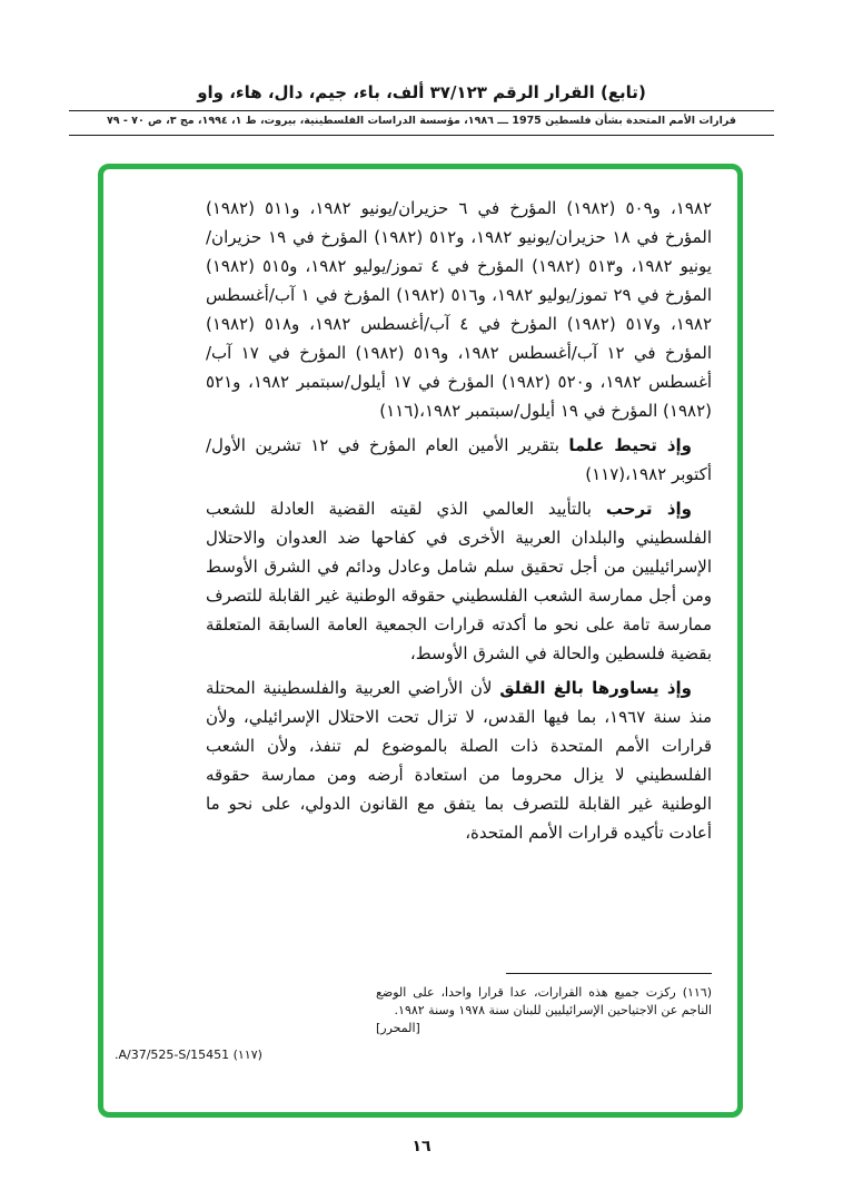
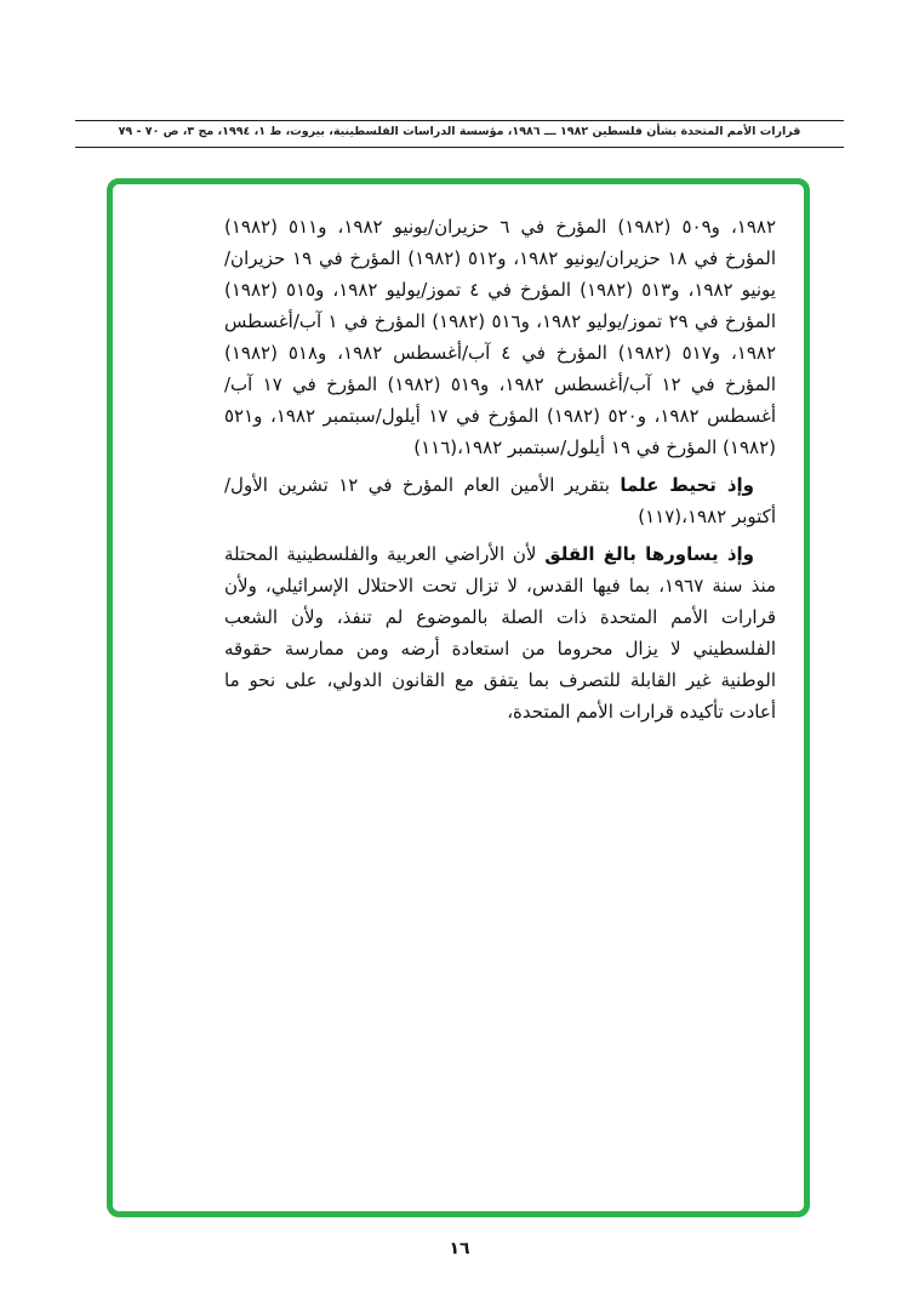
- (تابع) القرار الرقم ٣٧/١٢٣ ألف، باء، جيم، دال، هاء، واو
- قرارات الأمم المتحدة بشأن فلسطين 1975 ـــ ١٩٨٦، مؤسسة الدراسات الفلسطينية، بيروت، ط ١، ١٩٩٤، مج ٣، ص ٧٠ - ٧٩
+ قرارات الأمم المتحدة بشأن فلسطين ١٩٨٢ ـــ ١٩٨٦، مؤسسة الدراسات الفلسطينية، بيروت، ط ١، ١٩٩٤، مج ٣، ص ٧٠ - ٧٩
  ١٩٨٢، و٥٠٩ (١٩٨٢) المؤرخ في ٦ حزيران/يونيو ١٩٨٢، و٥١١ (١٩٨٢) المؤرخ في ١٨ حزيران/يونيو ١٩٨٢، و٥١٢ (١٩٨٢) المؤرخ في ١٩ حزيران/يونيو ١٩٨٢، و٥١٣ (١٩٨٢) المؤرخ في ٤ تموز/يوليو ١٩٨٢، و٥١٥ (١٩٨٢) المؤرخ في ٢٩ تموز/يوليو ١٩٨٢، و٥١٦ (١٩٨٢) المؤرخ في ١ آب/أغسطس ١٩٨٢، و٥١٧ (١٩٨٢) المؤرخ في ٤ آب/أغسطس ١٩٨٢، و٥١٨ (١٩٨٢) المؤرخ في ١٢ آب/أغسطس ١٩٨٢، و٥١٩ (١٩٨٢) المؤرخ في ١٧ آب/أغسطس ١٩٨٢، و٥٢٠ (١٩٨٢) المؤرخ في ١٧ أيلول/سبتمبر ١٩٨٢، و٥٢١ (١٩٨٢) المؤرخ في ١٩ أيلول/سبتمبر ١٩٨٢،(١١٦)
  وإذ تحيط علما بتقرير الأمين العام المؤرخ في ١٢ تشرين الأول/ أكتوبر ١٩٨٢،(١١٧)
- وإذ ترحب بالتأييد العالمي الذي لقيته القضية العادلة للشعب الفلسطيني والبلدان العربية الأخرى في كفاحها ضد العدوان والاحتلال الإسرائيليين من أجل تحقيق سلم شامل وعادل ودائم في الشرق الأوسط ومن أجل ممارسة الشعب الفلسطيني حقوقه الوطنية غير القابلة للتصرف ممارسة تامة على نحو ما أكدته قرارات الجمعية العامة السابقة المتعلقة بقضية فلسطين والحالة في الشرق الأوسط،
  وإذ يساورها بالغ القلق لأن الأراضي العربية والفلسطينية المحتلة منذ سنة ١٩٦٧، بما فيها القدس، لا تزال تحت الاحتلال الإسرائيلي، ولأن قرارات الأمم المتحدة ذات الصلة بالموضوع لم تنفذ، ولأن الشعب الفلسطيني لا يزال محروما من استعادة أرضه ومن ممارسة حقوقه الوطنية غير القابلة للتصرف بما يتفق مع القانون الدولي، على نحو ما أعادت تأكيده قرارات الأمم المتحدة،
- (١١٦) ركزت جميع هذه القرارات، عدا قرارا واحدا، على الوضع الناجم عن الاجتياحين الإسرائيليين للبنان سنة ١٩٧٨ وسنة ١٩٨٢.
- [المحرر]
- (١١٧) A/37/525-S/15451.
  ١٦
